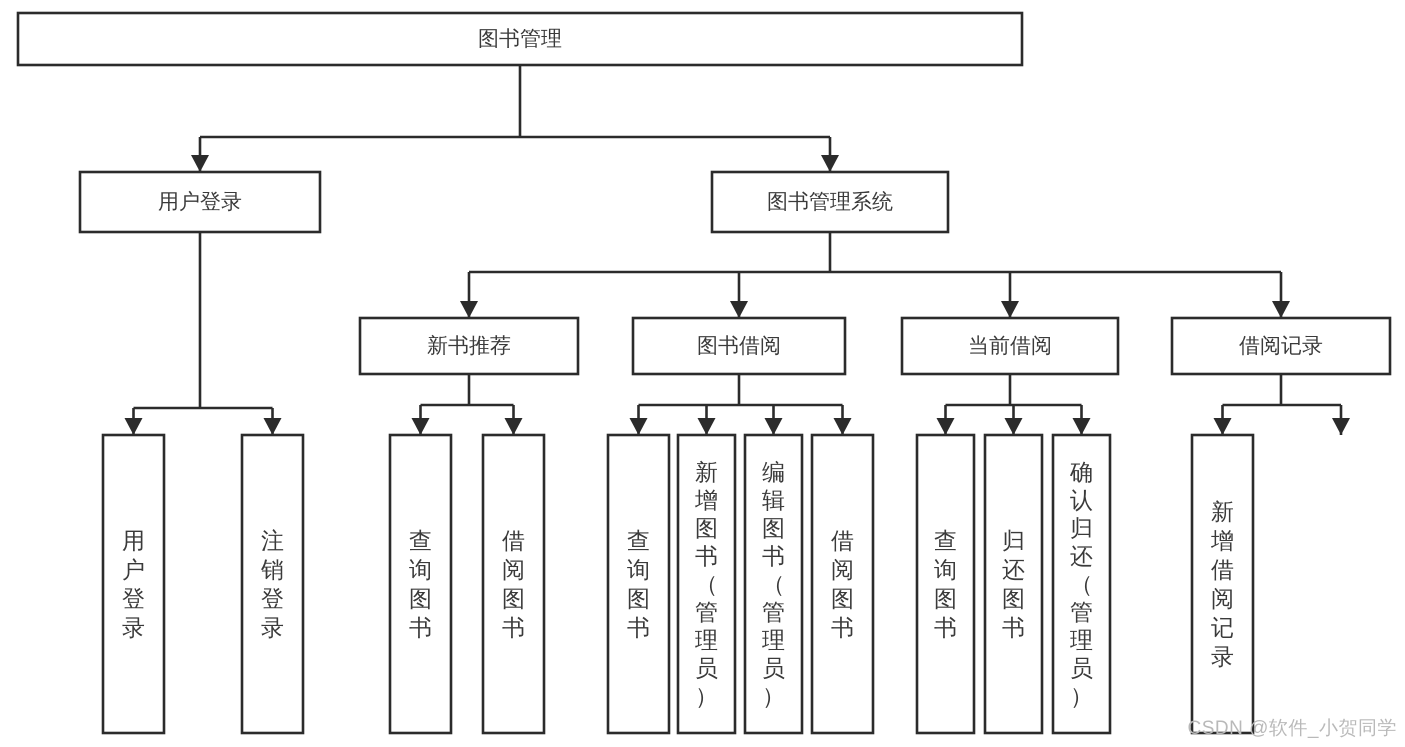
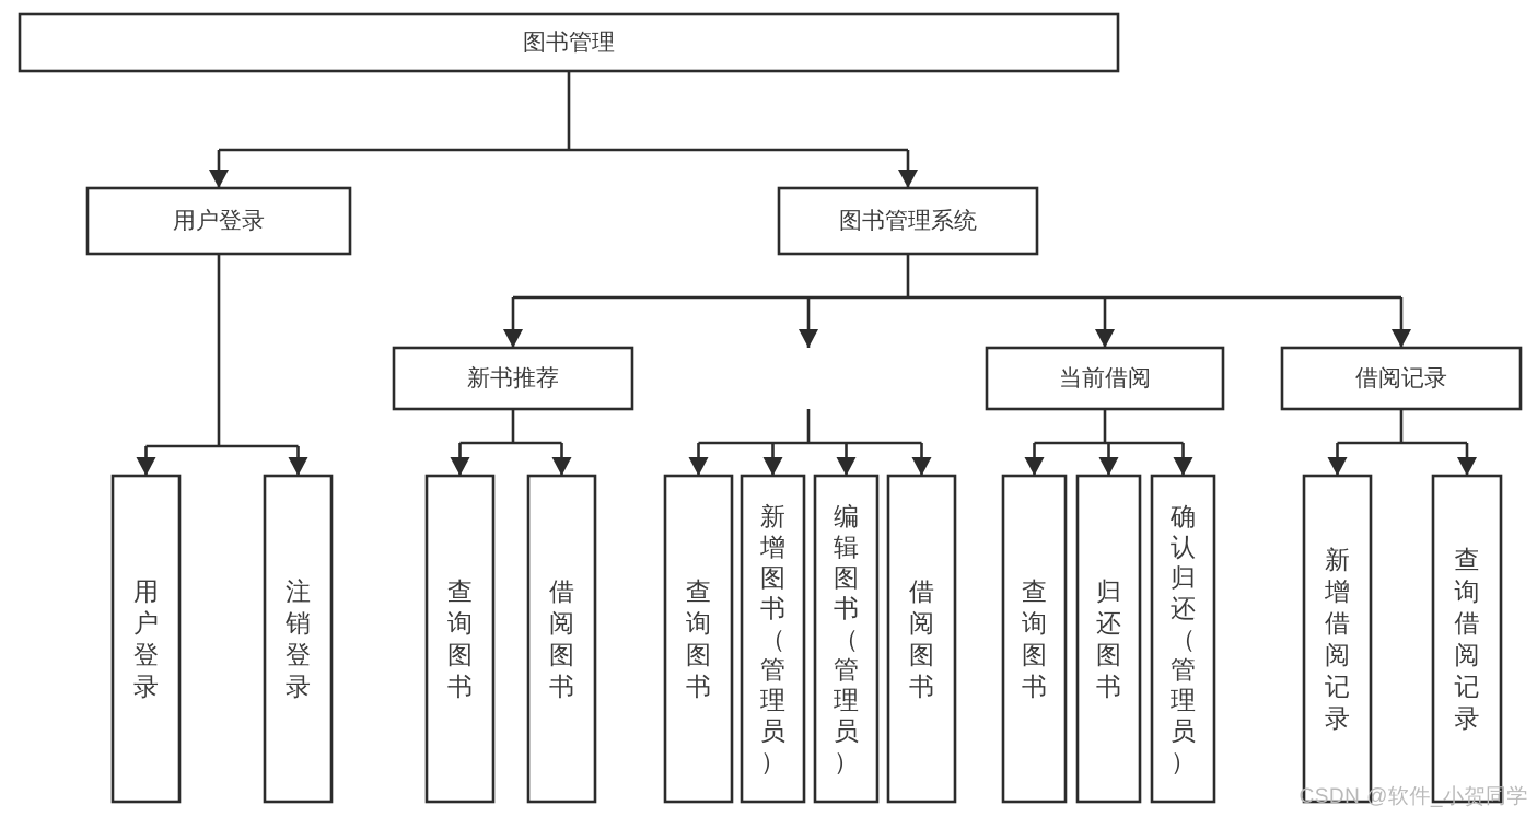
  图书管理
  用户登录
  图书管理系统
  用户登录
  注销登录
  新书推荐
- 图书借阅
  当前借阅
  借阅记录
  查询图书
  借阅图书
  查询图书
  新增图书（管理员）
  编辑图书（管理员）
  借阅图书
  查询图书
  归还图书
  确认归还（管理员）
  新增借阅记录
+ 查询借阅记录
  CSDN @软件_小贺同学
